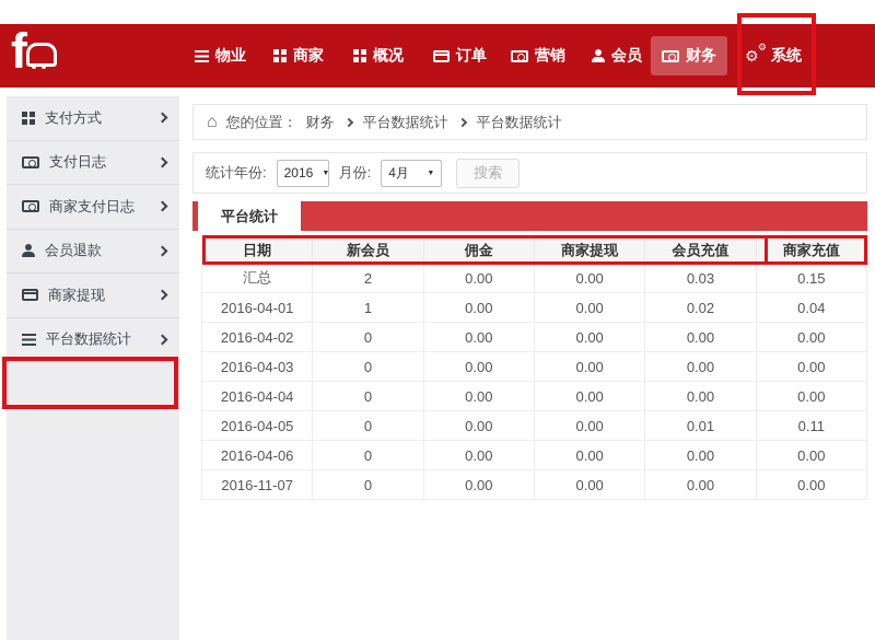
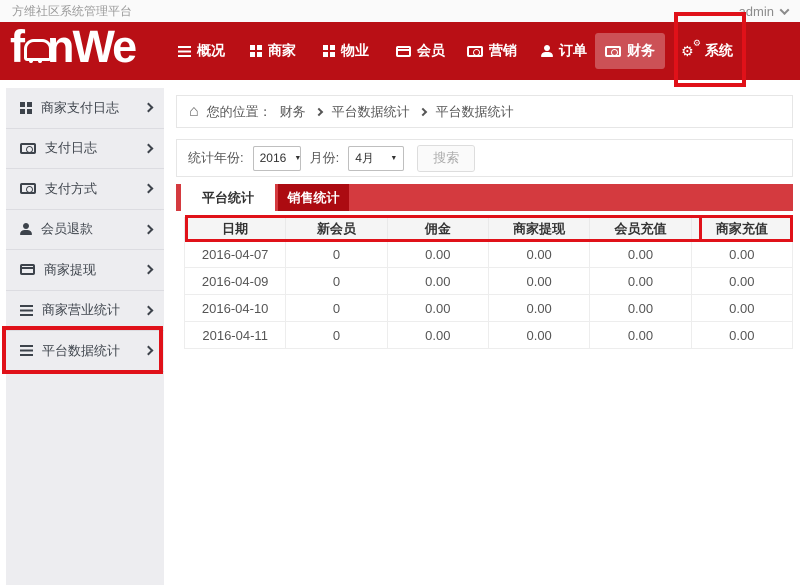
+ 方维社区系统管理平台
+ admin
  f
+ nWe
- 物业
+ 概况
  商家
- 概况
+ 物业
- 订单
+ 会员
  营销
- 会员
+ 订单
  财务
  系统
- 支付方式
+ 商家支付日志
  支付日志
- 商家支付日志
+ 支付方式
  会员退款
  商家提现
+ 商家营业统计
  平台数据统计
  您的位置：
  财务
  平台数据统计
  平台数据统计
  统计年份:
  2016
  月份:
  4月
  搜索
  平台统计
+ 销售统计
  日期	新会员	佣金	商家提现	会员充值	商家充值
- 汇总	2	0.00	0.00	0.03	0.15
- 2016-04-01	1	0.00	0.00	0.02	0.04
- 2016-04-02	0	0.00	0.00	0.00	0.00
- 2016-04-03	0	0.00	0.00	0.00	0.00
- 2016-04-04	0	0.00	0.00	0.00	0.00
- 2016-04-05	0	0.00	0.00	0.01	0.11
- 2016-04-06	0	0.00	0.00	0.00	0.00
- 2016-11-07	0	0.00	0.00	0.00	0.00
+ 2016-04-07	0	0.00	0.00	0.00	0.00
+ 2016-04-09	0	0.00	0.00	0.00	0.00
+ 2016-04-10	0	0.00	0.00	0.00	0.00
+ 2016-04-11	0	0.00	0.00	0.00	0.00
